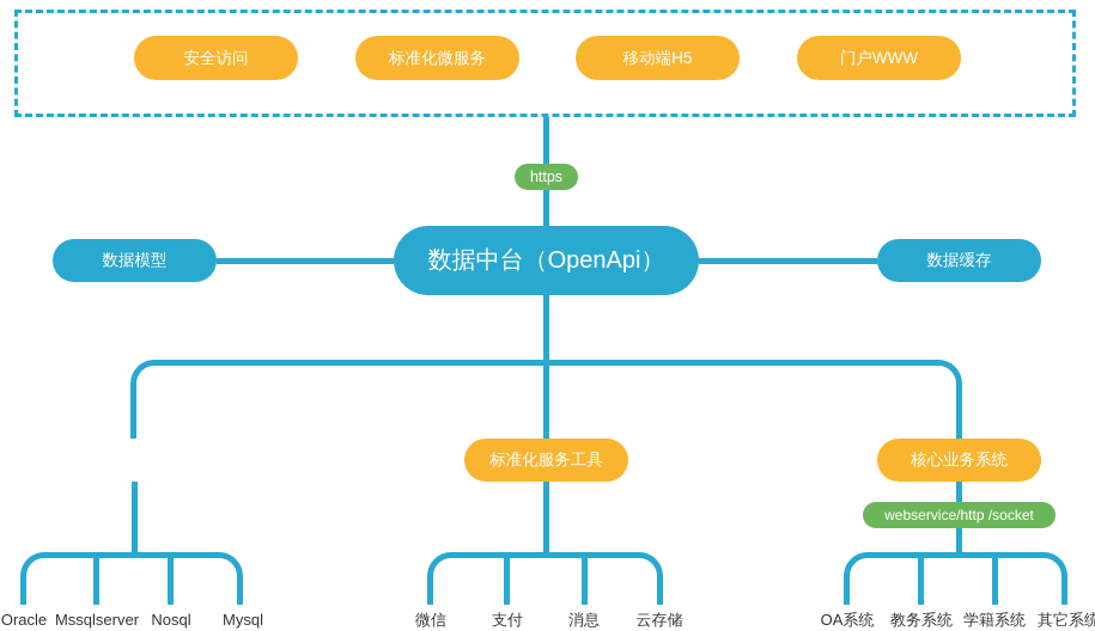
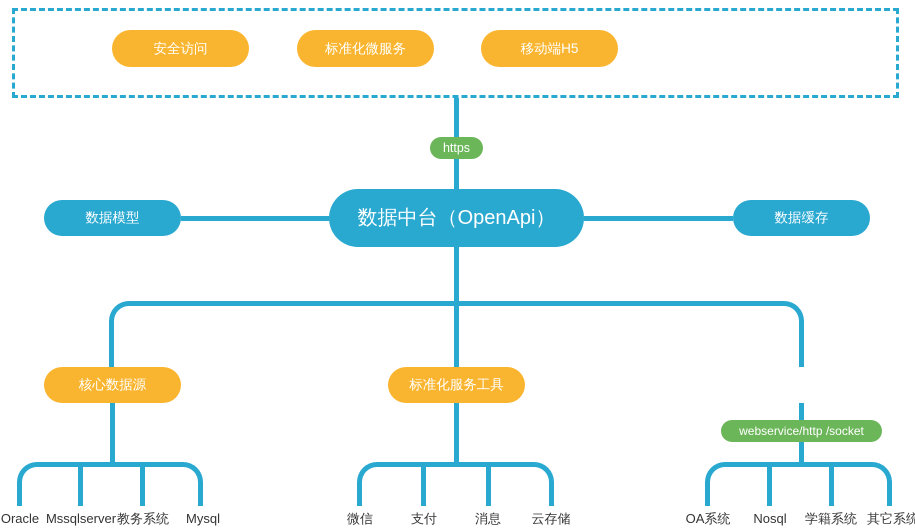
  安全访问
  标准化微服务
  移动端H5
- 门户WWW
  https
  数据模型
  数据缓存
  数据中台（OpenApi）
+ 核心数据源
  标准化服务工具
- 核心业务系统
  Oracle
  Mssqlserver
- Nosql
+ 教务系统
  Mysql
  微信
  支付
  消息
  云存储
  webservice/http /socket
  OA系统
- 教务系统
+ Nosql
  学籍系统
  其它系统
